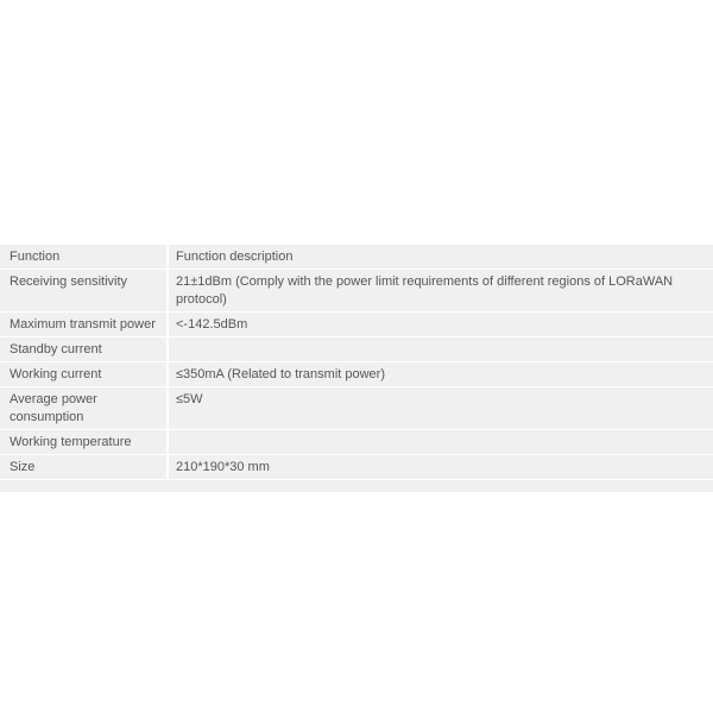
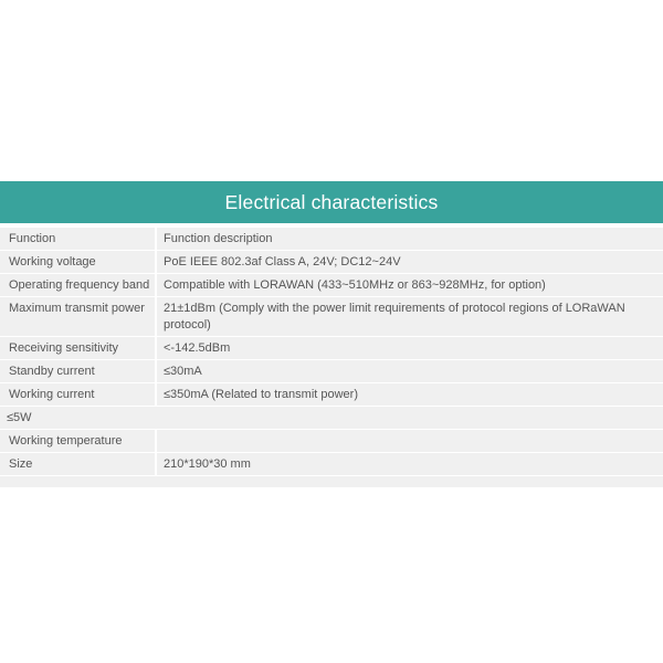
+ Electrical characteristics
  Function
  Function description
+ Working voltage
+ PoE IEEE 802.3af Class A, 24V; DC12~24V
+ Operating frequency band
+ Compatible with LORAWAN (433~510MHz or 863~928MHz, for option)
- Receiving sensitivity
+ Maximum transmit power
- 21±1dBm (Comply with the power limit requirements of different regions of LORaWAN protocol)
+ 21±1dBm (Comply with the power limit requirements of protocol regions of LORaWAN protocol)
- Maximum transmit power
+ Receiving sensitivity
  <-142.5dBm
  Standby current
+ ≤30mA
  Working current
  ≤350mA (Related to transmit power)
- Average power consumption
  ≤5W
  Working temperature
  Size
  210*190*30 mm
